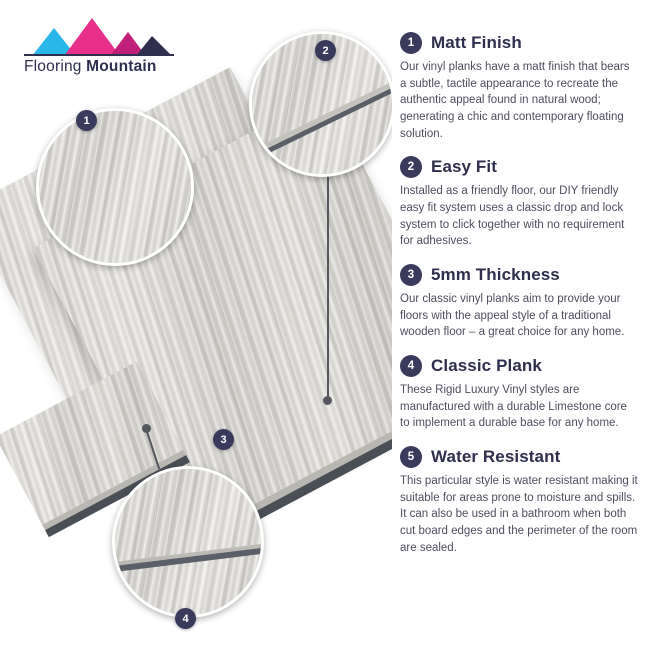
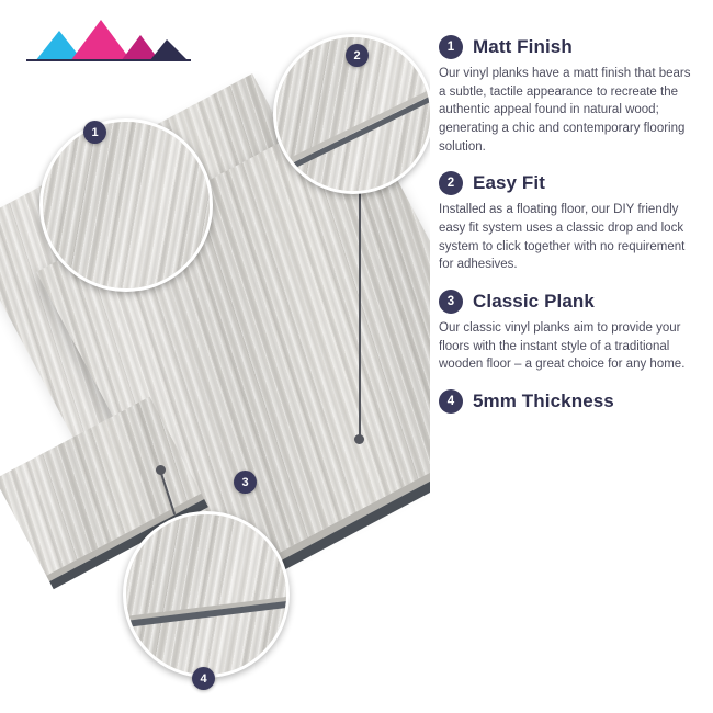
- Flooring Mountain
  1
  2
  3
  4
  1
  Matt Finish
- Our vinyl planks have a matt finish that bears a subtle, tactile appearance to recreate the authentic appeal found in natural wood; generating a chic and contemporary floating solution.
+ Our vinyl planks have a matt finish that bears a subtle, tactile appearance to recreate the authentic appeal found in natural wood; generating a chic and contemporary flooring solution.
  2
  Easy Fit
- Installed as a friendly floor, our DIY friendly easy fit system uses a classic drop and lock system to click together with no requirement for adhesives.
+ Installed as a floating floor, our DIY friendly easy fit system uses a classic drop and lock system to click together with no requirement for adhesives.
  3
- 5mm Thickness
+ Classic Plank
- Our classic vinyl planks aim to provide your floors with the appeal style of a traditional wooden floor – a great choice for any home.
+ Our classic vinyl planks aim to provide your floors with the instant style of a traditional wooden floor – a great choice for any home.
  4
- Classic Plank
+ 5mm Thickness
- These Rigid Luxury Vinyl styles are manufactured with a durable Limestone core to implement a durable base for any home.
- 5
- Water Resistant
- This particular style is water resistant making it suitable for areas prone to moisture and spills. It can also be used in a bathroom when both cut board edges and the perimeter of the room are sealed.
